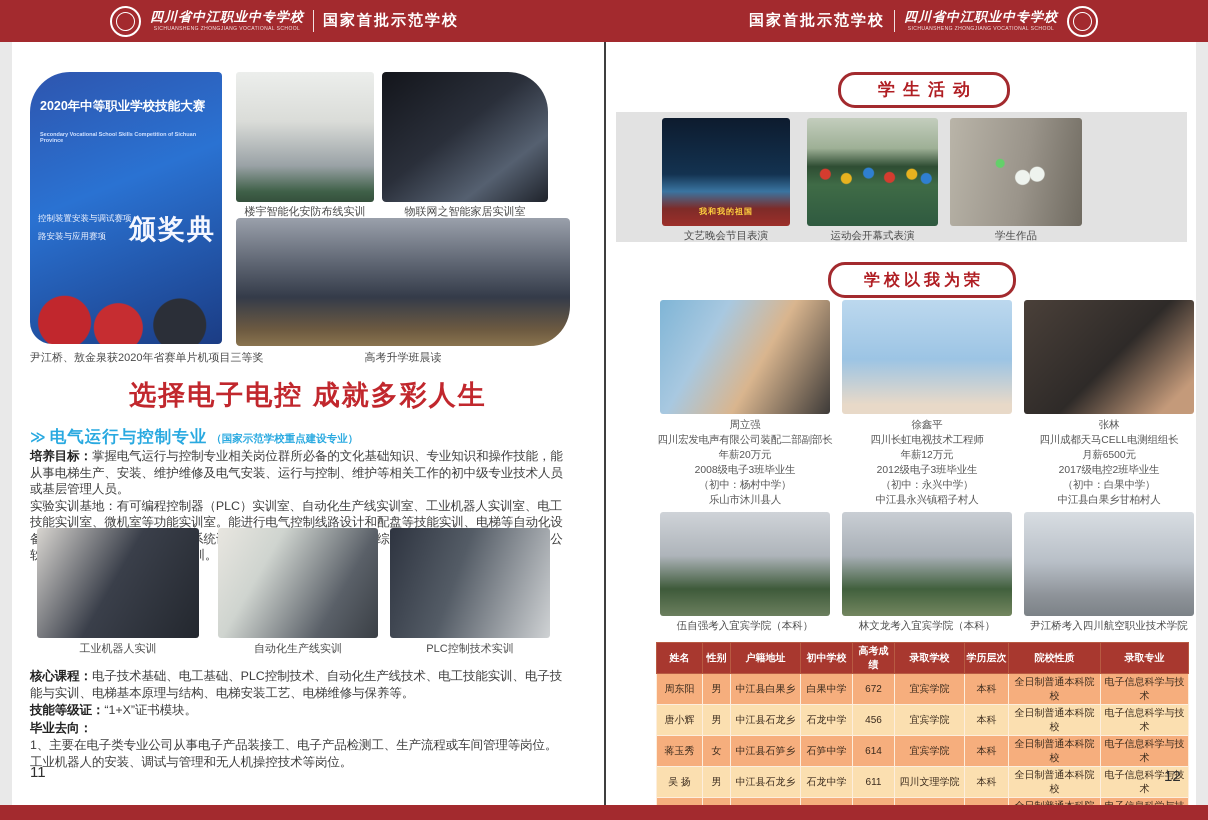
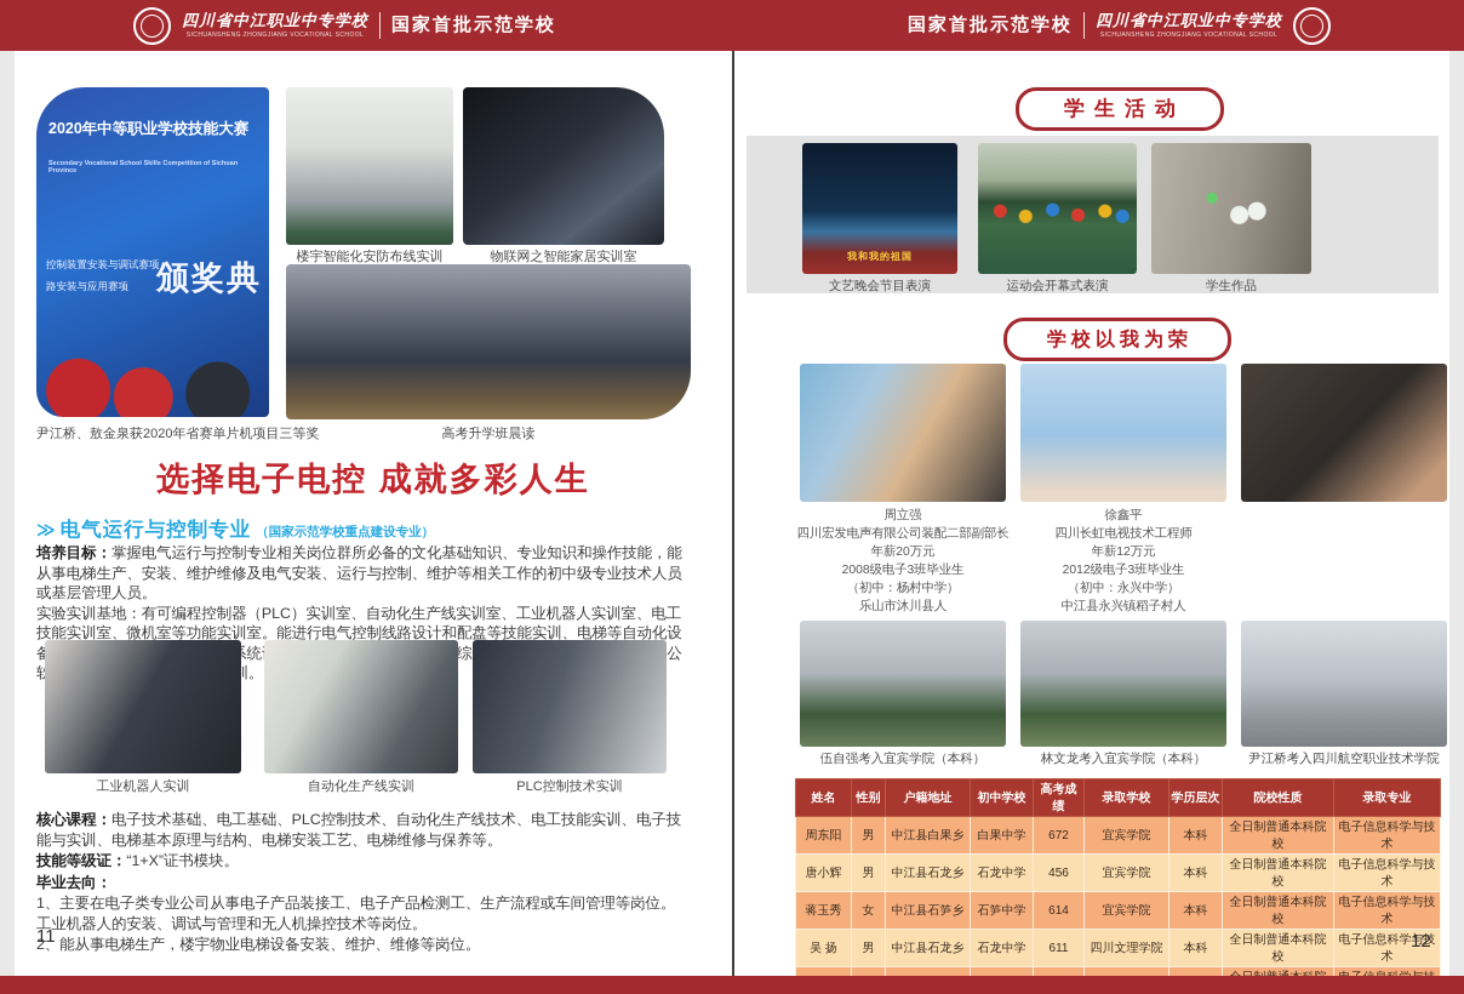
  四川省中江职业中专学校
  国家首批示范学校
  四川省中江职业中专学校
  国家首批示范学校
  2020年中等职业学校技能大赛
  控制装置安装与调试赛项
  路安装与应用赛项
  颁奖典
  尹江桥、敖金泉获2020年省赛单片机项目三等奖
  楼宇智能化安防布线实训
  物联网之智能家居实训室
  高考升学班晨读
  选择电子电控 成就多彩人生
  ≫
  电气运行与控制专业
  （国家示范学校重点建设专业）
  培养目标：掌握电气运行与控制专业相关岗位群所必备的文化基础知识、专业知识和操作技能，能从事电梯生产、安装、维护维修及电气安装、运行与控制、维护等相关工作的初中级专业技术人员或基层管理人员。
  工业机器人实训
  自动化生产线实训
  PLC控制技术实训
  核心课程：电子技术基础、电工基础、PLC控制技术、自动化生产线技术、电工技能实训、电子技能与实训、电梯基本原理与结构、电梯安装工艺、电梯维修与保养等。
  技能等级证：“1+X”证书模块。
  毕业去向：
  1、主要在电子类专业公司从事电子产品装接工、电子产品检测工、生产流程或车间管理等岗位。工业机器人的安装、调试与管理和无人机操控技术等岗位。
+ 2、能从事电梯生产，楼宇物业电梯设备安装、维护、维修等岗位。
  11
  学生活动
  我和我的祖国
  文艺晚会节目表演
  运动会开幕式表演
  学生作品
  学校以我为荣
  周立强
  四川宏发电声有限公司装配二部副部长
  年薪20万元
  2008级电子3班毕业生
  （初中：杨村中学）
  乐山市沐川县人
  徐鑫平
  四川长虹电视技术工程师
  年薪12万元
  2012级电子3班毕业生
  （初中：永兴中学）
  中江县永兴镇稻子村人
- 张林
- 四川成都天马CELL电测组组长
- 月薪6500元
- 2017级电控2班毕业生
- （初中：白果中学）
- 中江县白果乡甘柏村人
  伍自强考入宜宾学院（本科）
  林文龙考入宜宾学院（本科）
  尹江桥考入四川航空职业技术学院
  姓名	性别	户籍地址	初中学校	高考成绩	录取学校	学历层次	院校性质	录取专业
  周东阳	男	中江县白果乡	白果中学	672	宜宾学院	本科	全日制普通本科院校	电子信息科学与技术
  唐小辉	男	中江县石龙乡	石龙中学	456	宜宾学院	本科	全日制普通本科院校	电子信息科学与技术
  蒋玉秀	女	中江县石笋乡	石笋中学	614	宜宾学院	本科	全日制普通本科院校	电子信息科学与技术
  吴 扬	男	中江县石龙乡	石龙中学	611	四川文理学院	本科	全日制普通本科院校	电子信息科学与技术
  12
